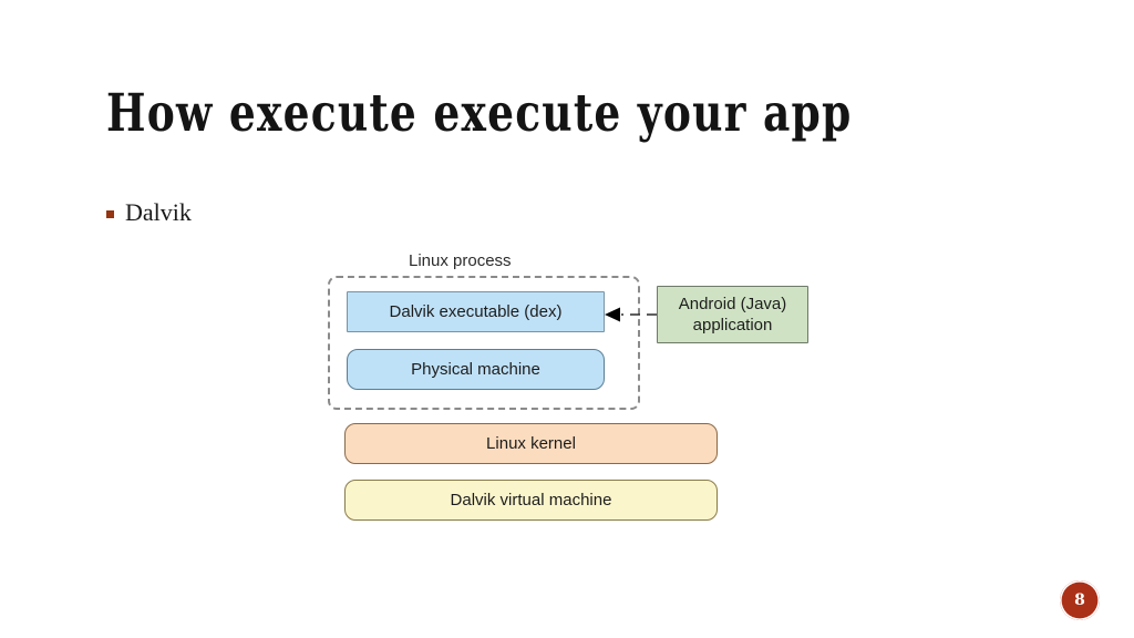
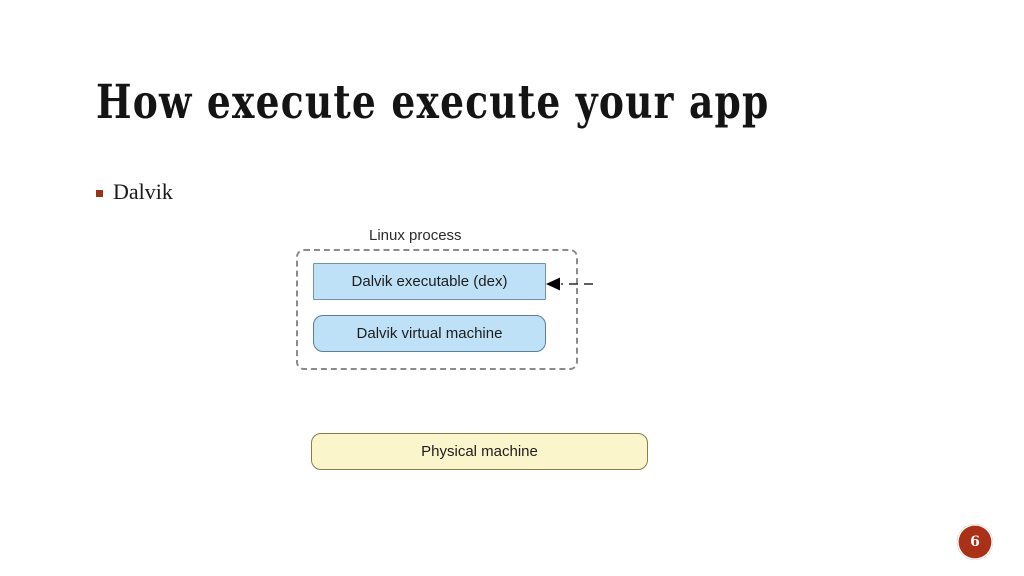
  How execute execute your app
  Dalvik
  Linux process
  Dalvik executable (dex)
- Physical machine
+ Dalvik virtual machine
- Android (Java)
- application
- Linux kernel
- Dalvik virtual machine
+ Physical machine
- 8
+ 6
